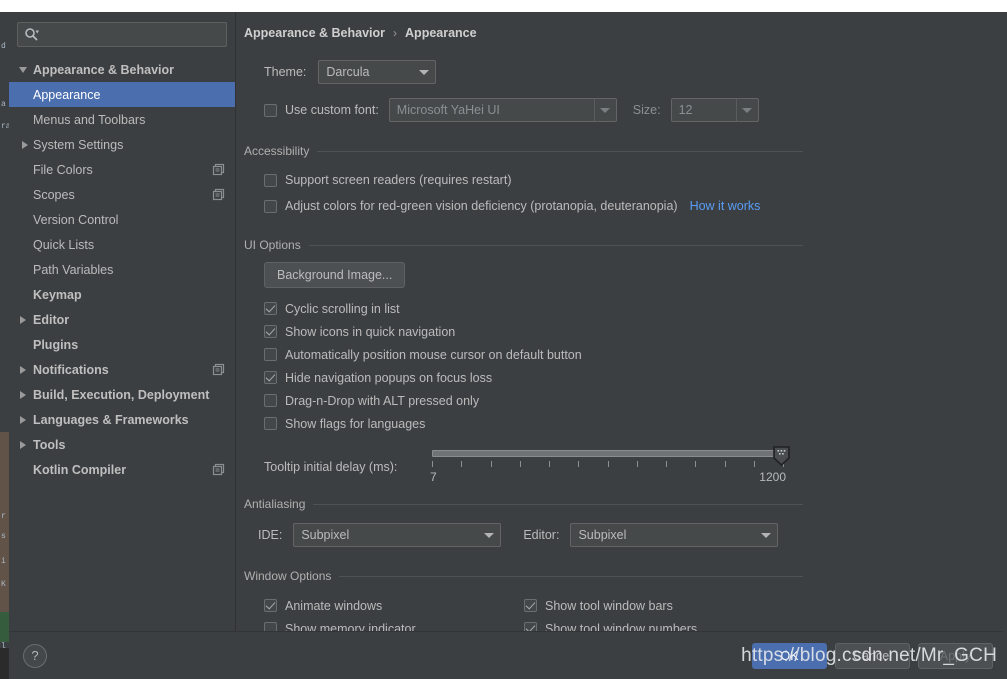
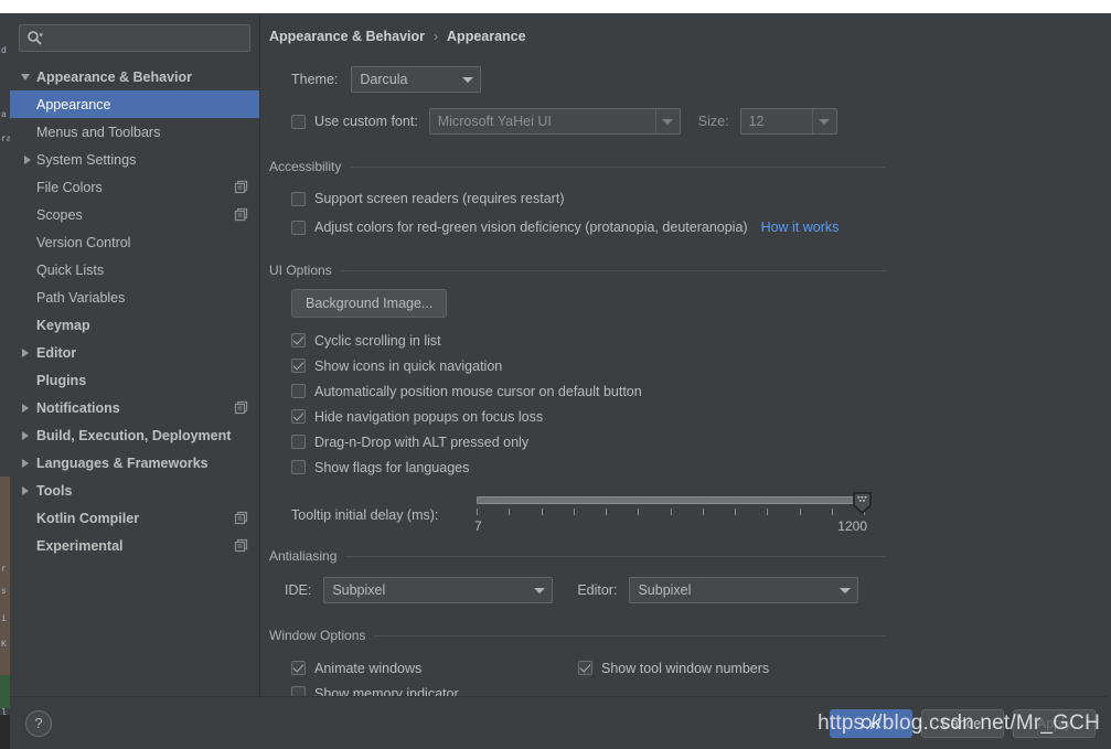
  d
  a
  r
  s
  i
  K
  l
  Appearance & Behavior
  Appearance
  Menus and Toolbars
  System Settings
  File Colors
  Scopes
  Version Control
  Quick Lists
  Path Variables
  Keymap
  Editor
  Plugins
  Notifications
  Build, Execution, Deployment
  Languages & Frameworks
  Tools
  Kotlin Compiler
+ Experimental
  Appearance & Behavior
  ›
  Appearance
  Theme:
  Darcula
  Use custom font:
  Microsoft YaHei UI
  Size:
  12
  Accessibility
  Support screen readers (requires restart)
  Adjust colors for red-green vision deficiency (protanopia, deuteranopia)
  How it works
  UI Options
  Background Image...
  Cyclic scrolling in list
  Show icons in quick navigation
  Automatically position mouse cursor on default button
  Hide navigation popups on focus loss
  Drag-n-Drop with ALT pressed only
  Show flags for languages
  Tooltip initial delay (ms):
  7
  1200
  Antialiasing
  IDE:
  Subpixel
  Editor:
  Subpixel
  Window Options
  Animate windows
  Show memory indicator
- Show tool window bars
  Show tool window numbers
  ?
  OK
  Cancel
  Apply
  https://blog.csdn.net/Mr_GCH
